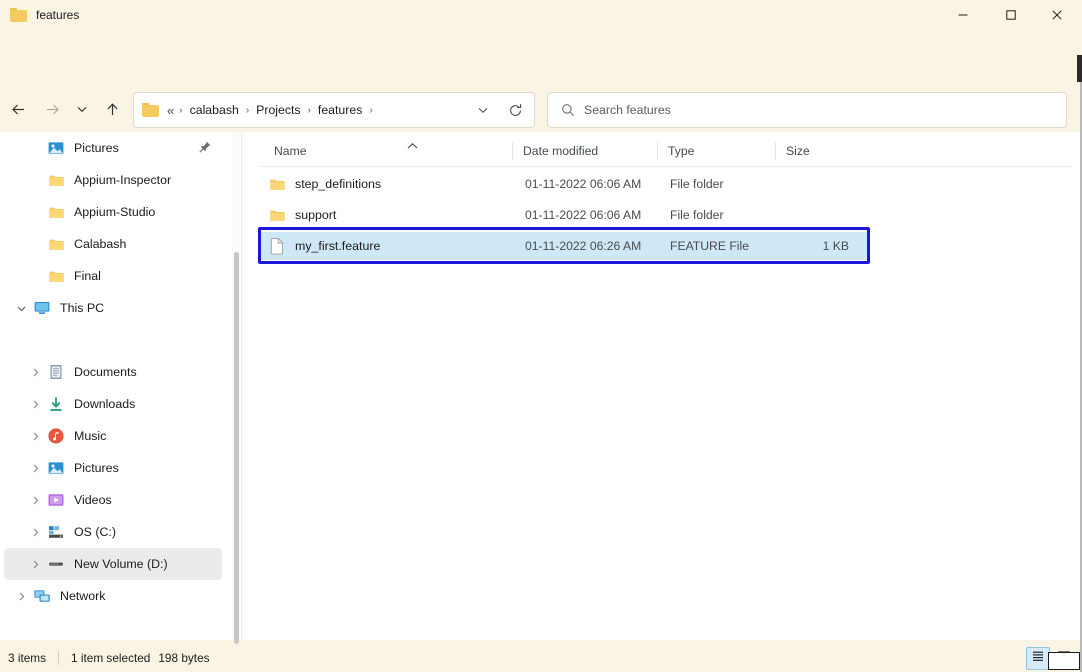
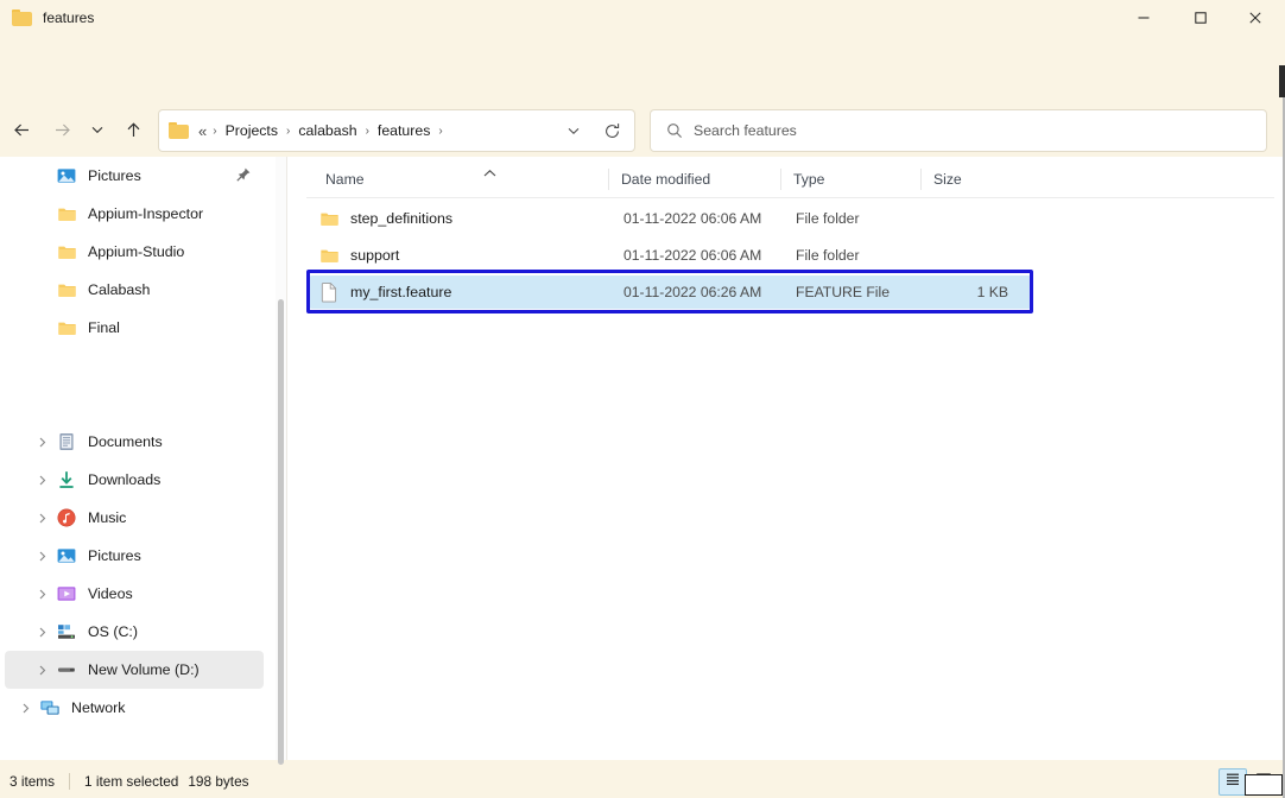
  features
  «
  ›
- calabash
+ Projects
  ›
- Projects
+ calabash
  ›
  features
  ›
  Search features
  Pictures
  Appium-Inspector
  Appium-Studio
  Calabash
  Final
- This PC
  Documents
  Downloads
  Music
  Pictures
  Videos
  OS (C:)
  New Volume (D:)
  Network
  Name
  Date modified
  Type
  Size
  step_definitions
  01-11-2022 06:06 AM
  File folder
  support
  01-11-2022 06:06 AM
  File folder
  my_first.feature
  01-11-2022 06:26 AM
  FEATURE File
  1 KB
  3 items
  1 item selected
  198 bytes
